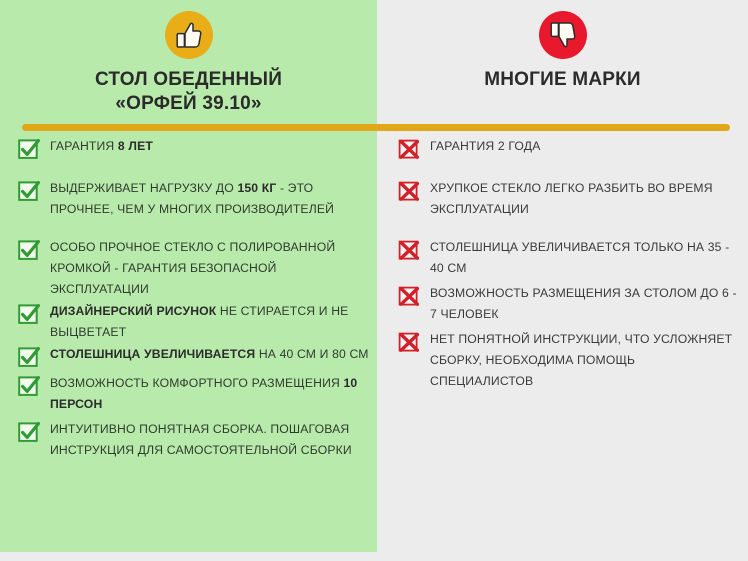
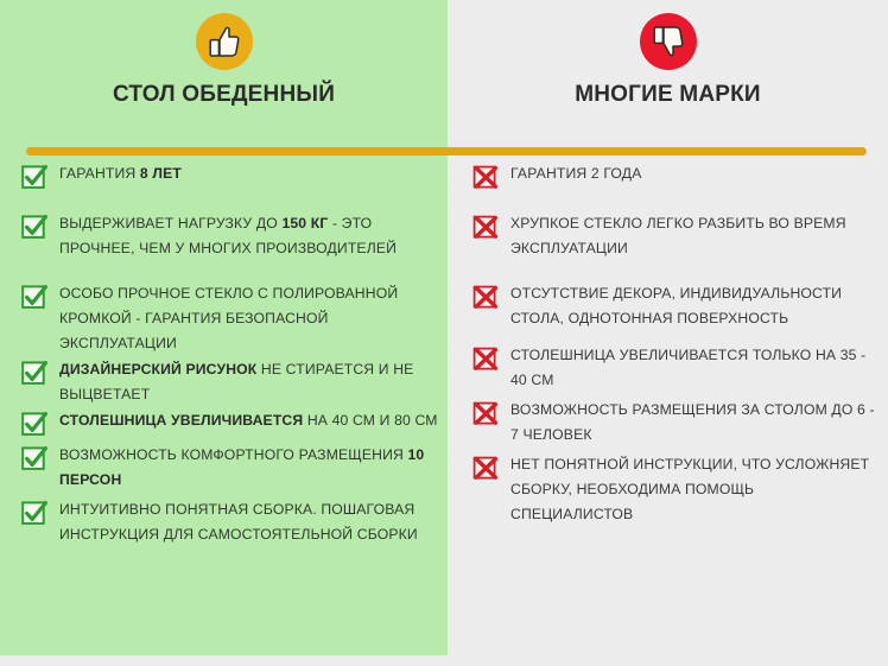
  СТОЛ ОБЕДЕННЫЙ
- «ОРФЕЙ 39.10»
  МНОГИЕ МАРКИ
  ГАРАНТИЯ 8 ЛЕТ
  ВЫДЕРЖИВАЕТ НАГРУЗКУ ДО 150 КГ - ЭТО ПРОЧНЕЕ, ЧЕМ У МНОГИХ ПРОИЗВОДИТЕЛЕЙ
  ОСОБО ПРОЧНОЕ СТЕКЛО С ПОЛИРОВАННОЙ КРОМКОЙ - ГАРАНТИЯ БЕЗОПАСНОЙ ЭКСПЛУАТАЦИИ
  ДИЗАЙНЕРСКИЙ РИСУНОК НЕ СТИРАЕТСЯ И НЕ ВЫЦВЕТАЕТ
  СТОЛЕШНИЦА УВЕЛИЧИВАЕТСЯ НА 40 СМ И 80 СМ
  ВОЗМОЖНОСТЬ КОМФОРТНОГО РАЗМЕЩЕНИЯ 10 ПЕРСОН
  ИНТУИТИВНО ПОНЯТНАЯ СБОРКА. ПОШАГОВАЯ ИНСТРУКЦИЯ ДЛЯ САМОСТОЯТЕЛЬНОЙ СБОРКИ
  ГАРАНТИЯ 2 ГОДА
  ХРУПКОЕ СТЕКЛО ЛЕГКО РАЗБИТЬ ВО ВРЕМЯ ЭКСПЛУАТАЦИИ
+ ОТСУТСТВИЕ ДЕКОРА, ИНДИВИДУАЛЬНОСТИ СТОЛА, ОДНОТОННАЯ ПОВЕРХНОСТЬ
  СТОЛЕШНИЦА УВЕЛИЧИВАЕТСЯ ТОЛЬКО НА 35 - 40 СМ
  ВОЗМОЖНОСТЬ РАЗМЕЩЕНИЯ ЗА СТОЛОМ ДО 6 - 7 ЧЕЛОВЕК
  НЕТ ПОНЯТНОЙ ИНСТРУКЦИИ, ЧТО УСЛОЖНЯЕТ СБОРКУ, НЕОБХОДИМА ПОМОЩЬ СПЕЦИАЛИСТОВ
